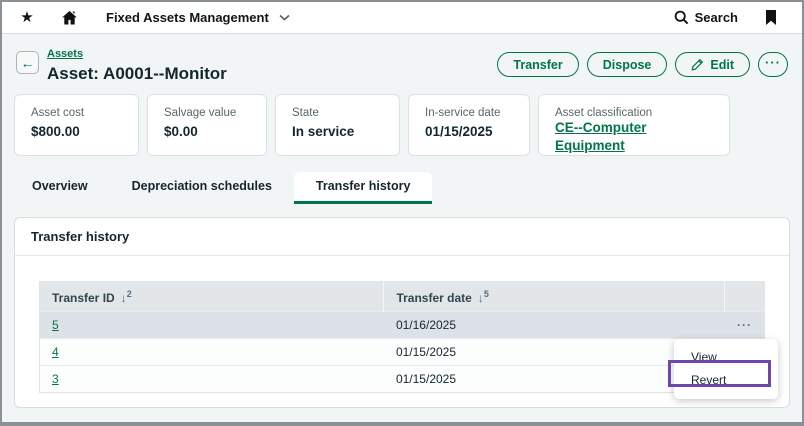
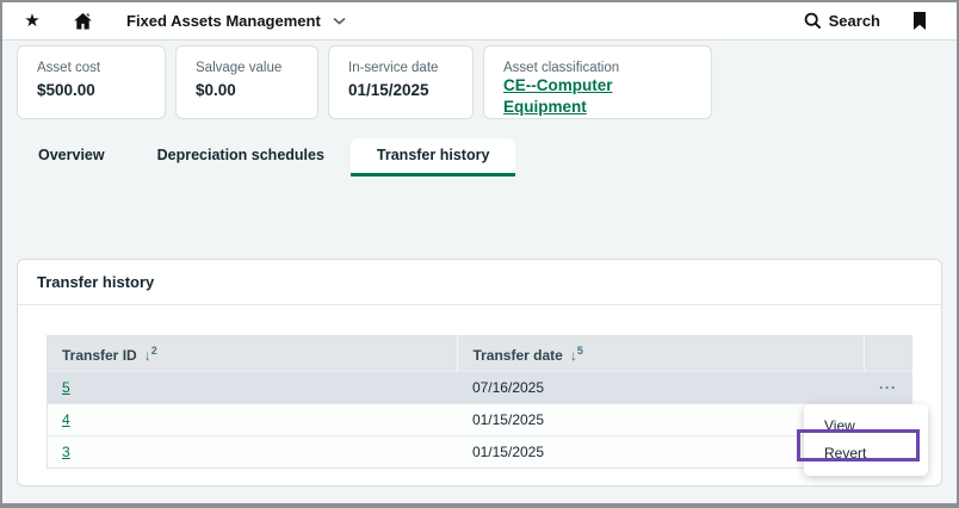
  ★
  Fixed Assets Management
  Search
- ←
- Assets
- Asset: A0001--Monitor
- Transfer
- Dispose
- Edit
- ···
  Asset cost
- $800.00
+ $500.00
  Salvage value
  $0.00
- State
- In service
  In-service date
  01/15/2025
  Asset classification
  CE--Computer Equipment
  Overview
  Depreciation schedules
  Transfer history
  Transfer history
  Transfer ID ↓2	Transfer date ↓5
- 5	01/16/2025	···
+ 5	07/16/2025	···
  4	01/15/2025
  3	01/15/2025
  View
  Revert
